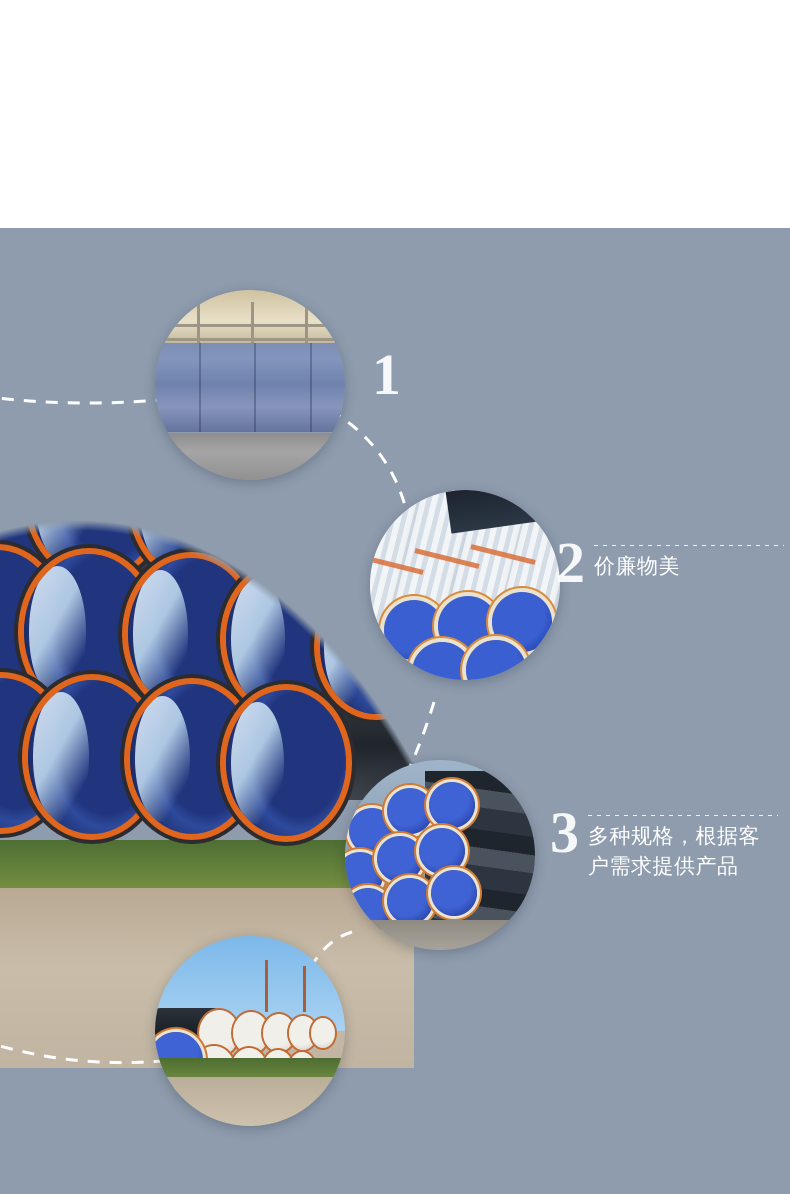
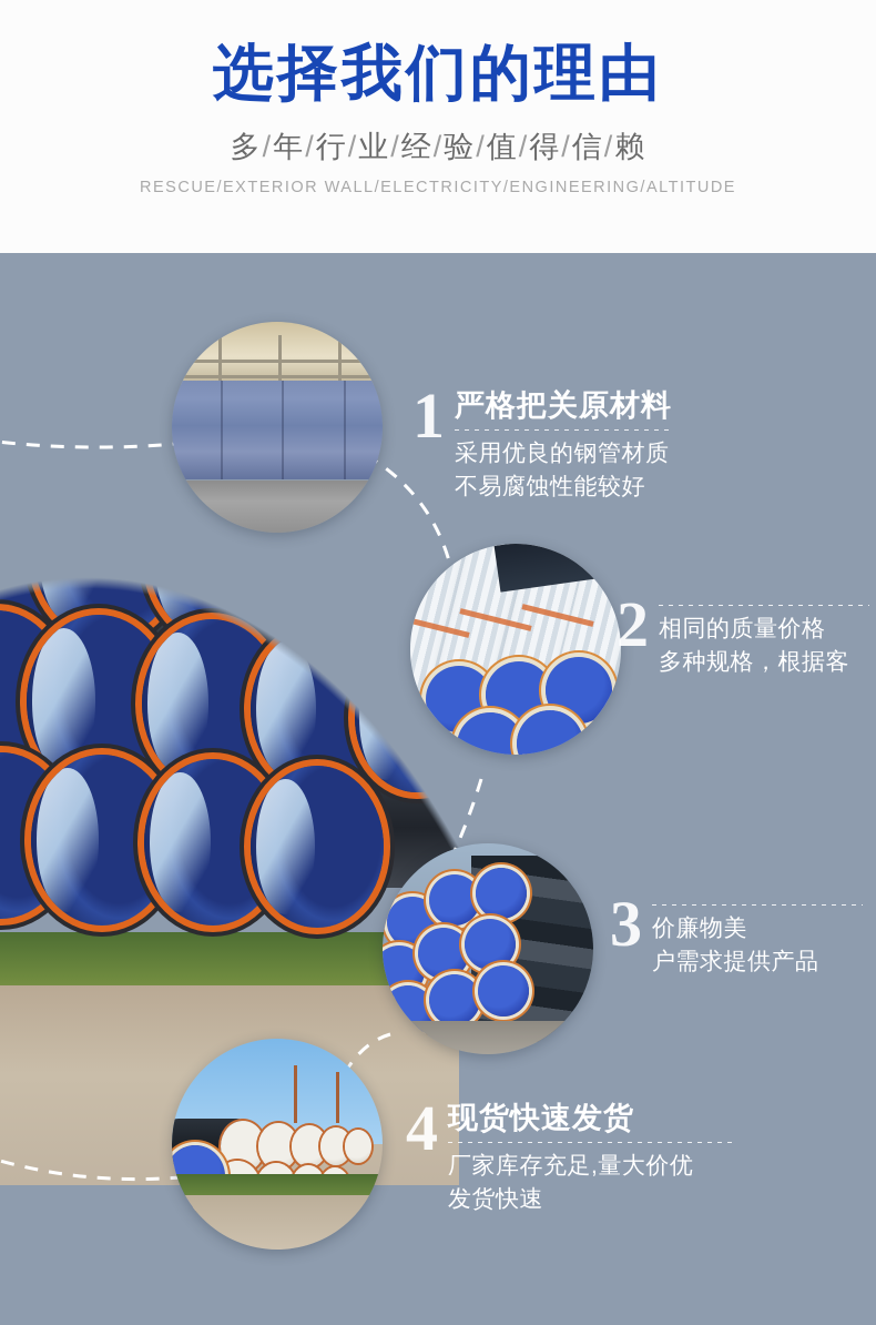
+ 选择我们的理由
+ 多/年/行/业/经/验/值/得/信/赖
+ RESCUE/EXTERIOR WALL/ELECTRICITY/ENGINEERING/ALTITUDE
  1
+ 严格把关原材料
+ 采用优良的钢管材质
+ 不易腐蚀性能较好
  2
+ 相同的质量价格
- 价廉物美
+ 多种规格，根据客
  3
- 多种规格，根据客
+ 价廉物美
  户需求提供产品
+ 4
+ 现货快速发货
+ 厂家库存充足,量大价优
+ 发货快速
